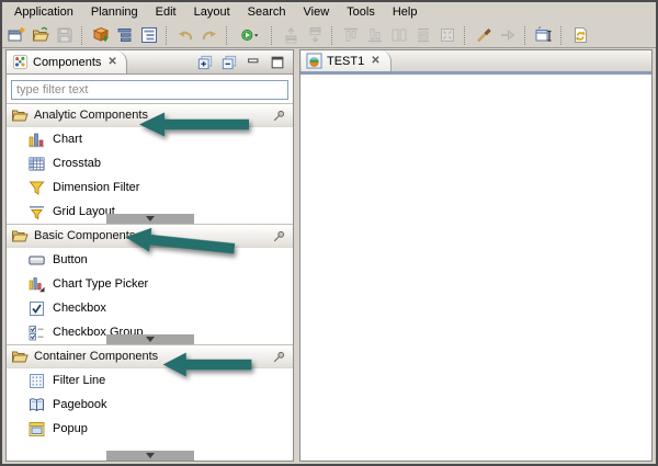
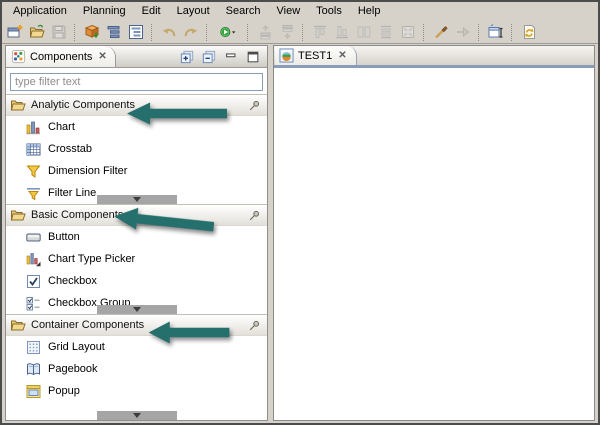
  Application
  Planning
  Edit
  Layout
  Search
  View
  Tools
  Help
  Components
  type filter text
  Analytic Components
  Chart
  Crosstab
  Dimension Filter
- Grid Layout
+ Filter Line
  Basic Component
  Button
  Chart Type Picker
  Checkbox
  Checkbox Group
  Container Components
- Filter Line
+ Grid Layout
  Pagebook
  Popup
  TEST1
